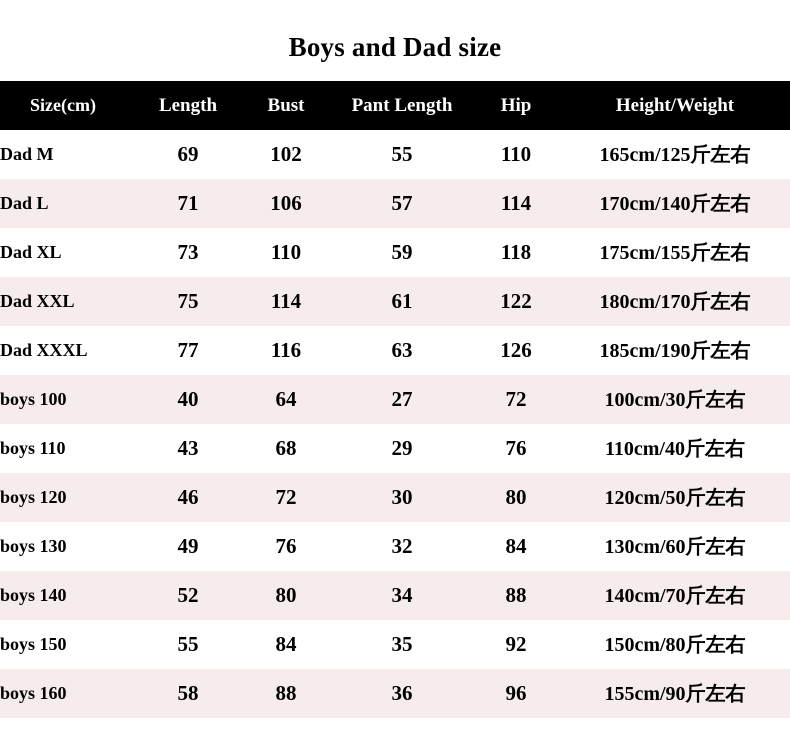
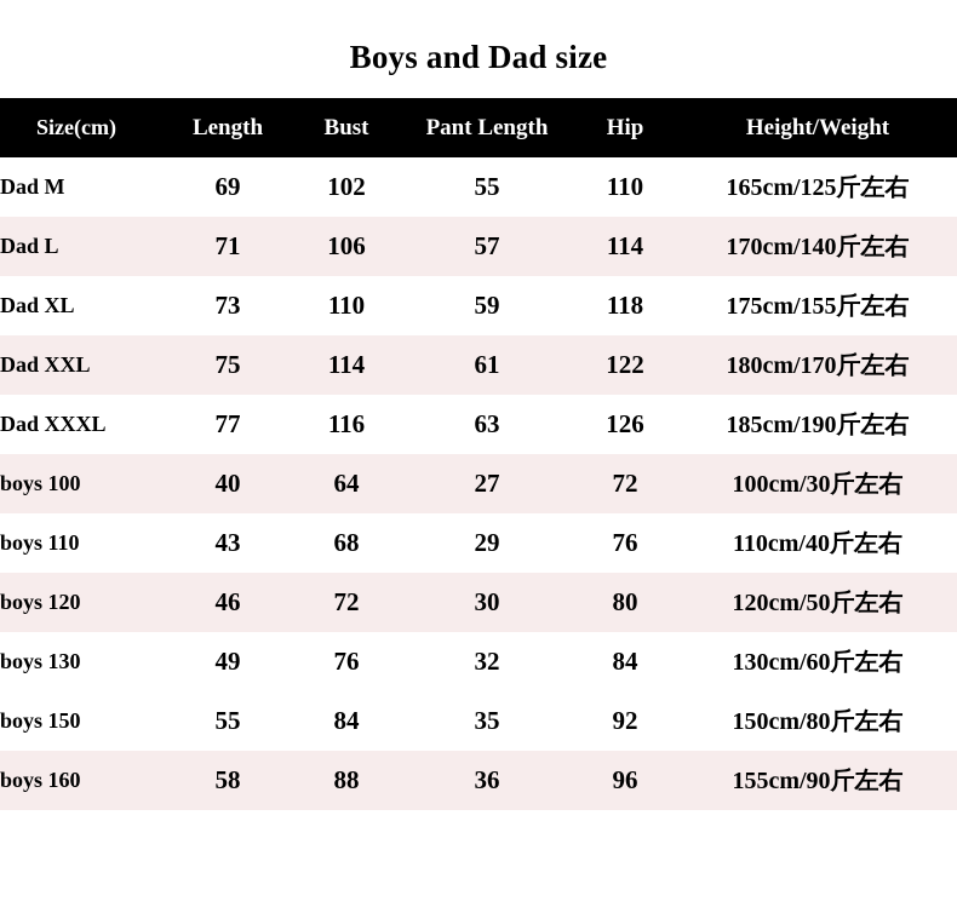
  Boys and Dad size
  Size(cm)	Length	Bust	Pant Length	Hip	Height/Weight
  Dad M	69	102	55	110	165cm/125斤左右
  Dad L	71	106	57	114	170cm/140斤左右
  Dad XL	73	110	59	118	175cm/155斤左右
  Dad XXL	75	114	61	122	180cm/170斤左右
  Dad XXXL	77	116	63	126	185cm/190斤左右
  boys 100	40	64	27	72	100cm/30斤左右
  boys 110	43	68	29	76	110cm/40斤左右
  boys 120	46	72	30	80	120cm/50斤左右
  boys 130	49	76	32	84	130cm/60斤左右
- boys 140	52	80	34	88	140cm/70斤左右
  boys 150	55	84	35	92	150cm/80斤左右
  boys 160	58	88	36	96	155cm/90斤左右
